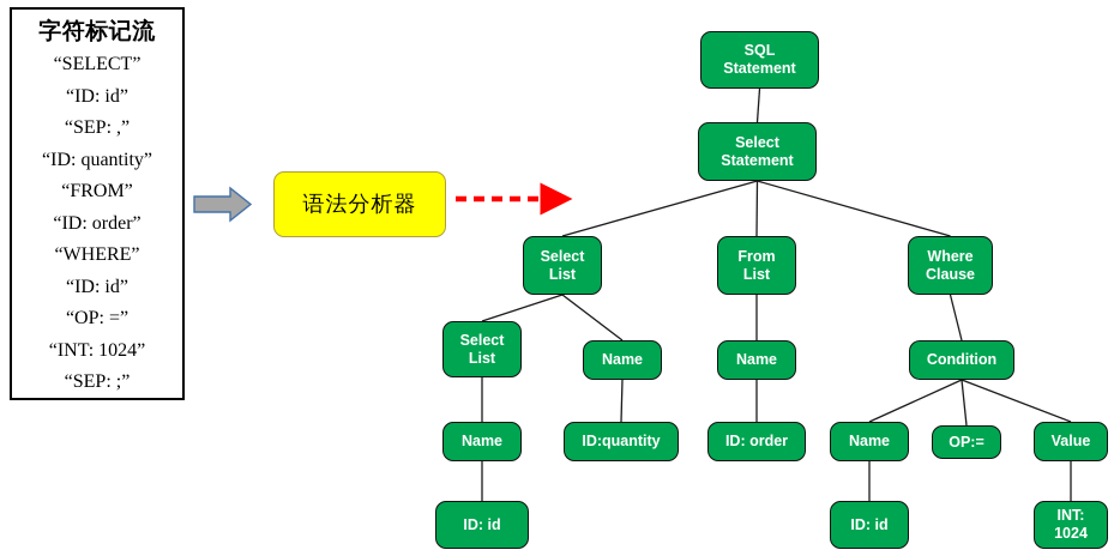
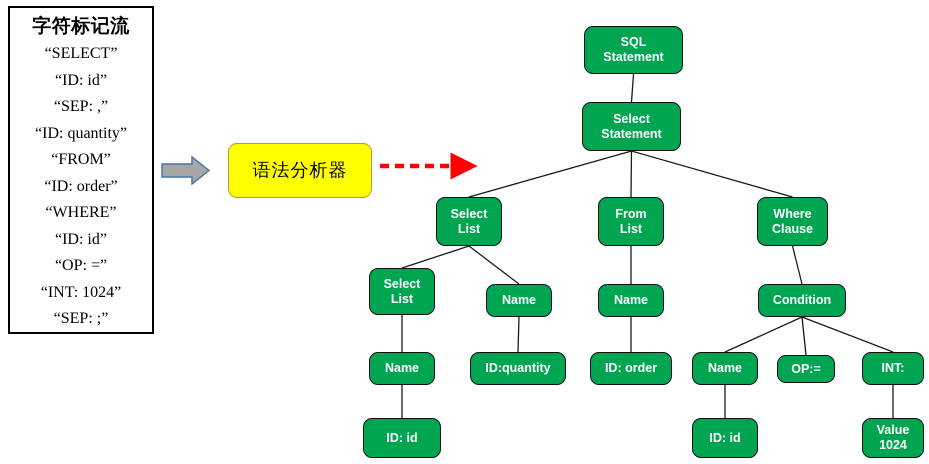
  字符标记流
  “SELECT”
  “ID: id”
  “SEP: ,”
  “ID: quantity”
  “FROM”
  “ID: order”
  “WHERE”
  “ID: id”
  “OP: =”
  “INT: 1024”
  “SEP: ;”
  语法分析器
  SQL
  Statement
  Select
  Statement
  Select
  List
  From
  List
  Where
  Clause
  Select
  List
  Name
  Name
  Condition
  Name
  ID:quantity
  ID: order
  Name
  OP:=
- Value
+ INT:
  ID: id
  ID: id
- INT:
+ Value
  1024
